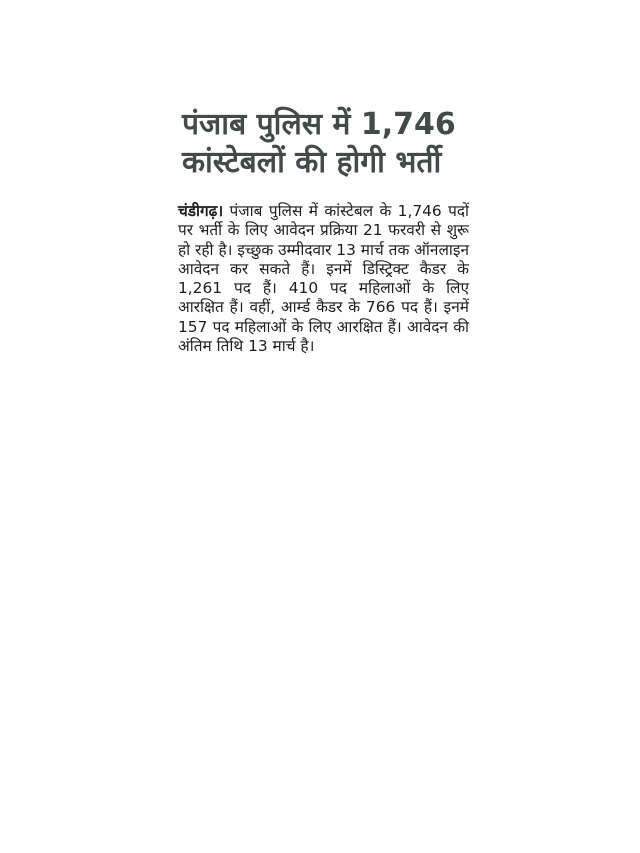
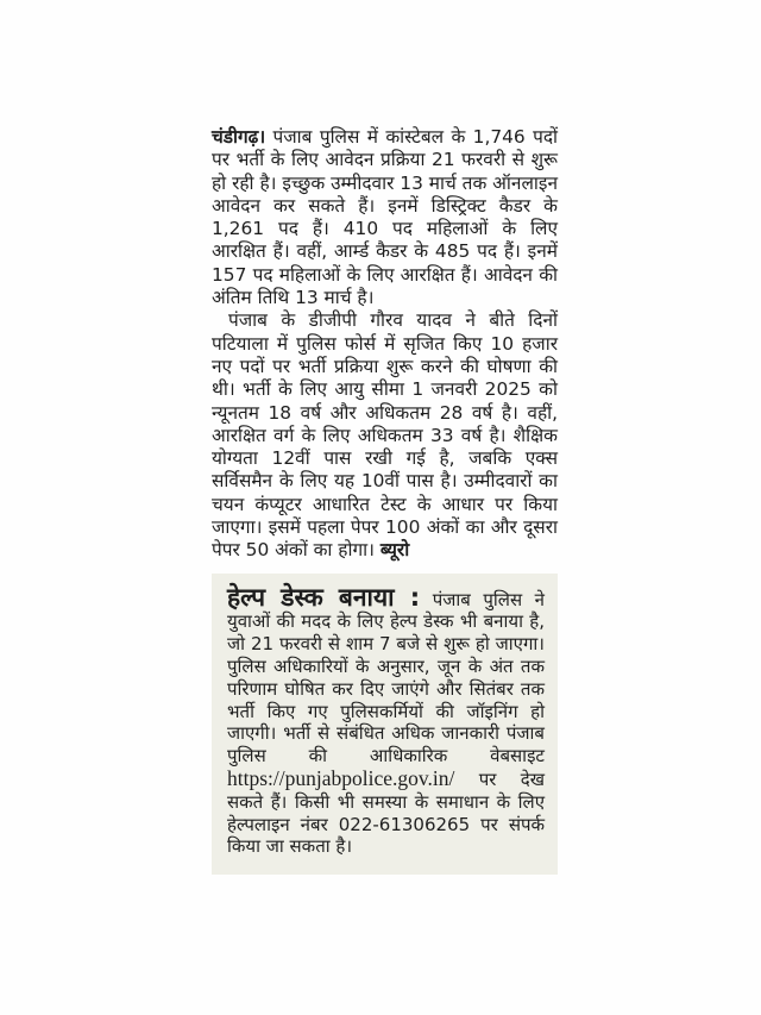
- पंजाब पुलिस में 1,746
- कांस्टेबलों की होगी भर्ती
- चंडीगढ़। पंजाब पुलिस में कांस्टेबल के 1,746 पदों पर भर्ती के लिए आवेदन प्रक्रिया 21 फरवरी से शुरू हो रही है। इच्छुक उम्मीदवार 13 मार्च तक ऑनलाइन आवेदन कर सकते हैं। इनमें डिस्ट्रिक्ट कैडर के 1,261 पद हैं। 410 पद महिलाओं के लिए आरक्षित हैं। वहीं, आर्म्ड कैडर के 766 पद हैं। इनमें 157 पद महिलाओं के लिए आरक्षित हैं। आवेदन की अंतिम तिथि 13 मार्च है।
+ चंडीगढ़। पंजाब पुलिस में कांस्टेबल के 1,746 पदों पर भर्ती के लिए आवेदन प्रक्रिया 21 फरवरी से शुरू हो रही है। इच्छुक उम्मीदवार 13 मार्च तक ऑनलाइन आवेदन कर सकते हैं। इनमें डिस्ट्रिक्ट कैडर के 1,261 पद हैं। 410 पद महिलाओं के लिए आरक्षित हैं। वहीं, आर्म्ड कैडर के 485 पद हैं। इनमें 157 पद महिलाओं के लिए आरक्षित हैं। आवेदन की अंतिम तिथि 13 मार्च है।
+ पंजाब के डीजीपी गौरव यादव ने बीते दिनों पटियाला में पुलिस फोर्स में सृजित किए 10 हजार नए पदों पर भर्ती प्रक्रिया शुरू करने की घोषणा की थी। भर्ती के लिए आयु सीमा 1 जनवरी 2025 को न्यूनतम 18 वर्ष और अधिकतम 28 वर्ष है। वहीं, आरक्षित वर्ग के लिए अधिकतम 33 वर्ष है। शैक्षिक योग्यता 12वीं पास रखी गई है, जबकि एक्स सर्विसमैन के लिए यह 10वीं पास है। उम्मीदवारों का चयन कंप्यूटर आधारित टेस्ट के आधार पर किया जाएगा। इसमें पहला पेपर 100 अंकों का और दूसरा पेपर 50 अंकों का होगा। ब्यूरो
+ हेल्प डेस्क बनाया : पंजाब पुलिस ने युवाओं की मदद के लिए हेल्प डेस्क भी बनाया है, जो 21 फरवरी से शाम 7 बजे से शुरू हो जाएगा। पुलिस अधिकारियों के अनुसार, जून के अंत तक परिणाम घोषित कर दिए जाएंगे और सितंबर तक भर्ती किए गए पुलिसकर्मियों की जॉइनिंग हो जाएगी। भर्ती से संबंधित अधिक जानकारी पंजाब पुलिस की आधिकारिक वेबसाइट https://punjabpolice.gov.in/ पर देख सकते हैं। किसी भी समस्या के समाधान के लिए हेल्पलाइन नंबर 022-61306265 पर संपर्क किया जा सकता है।
